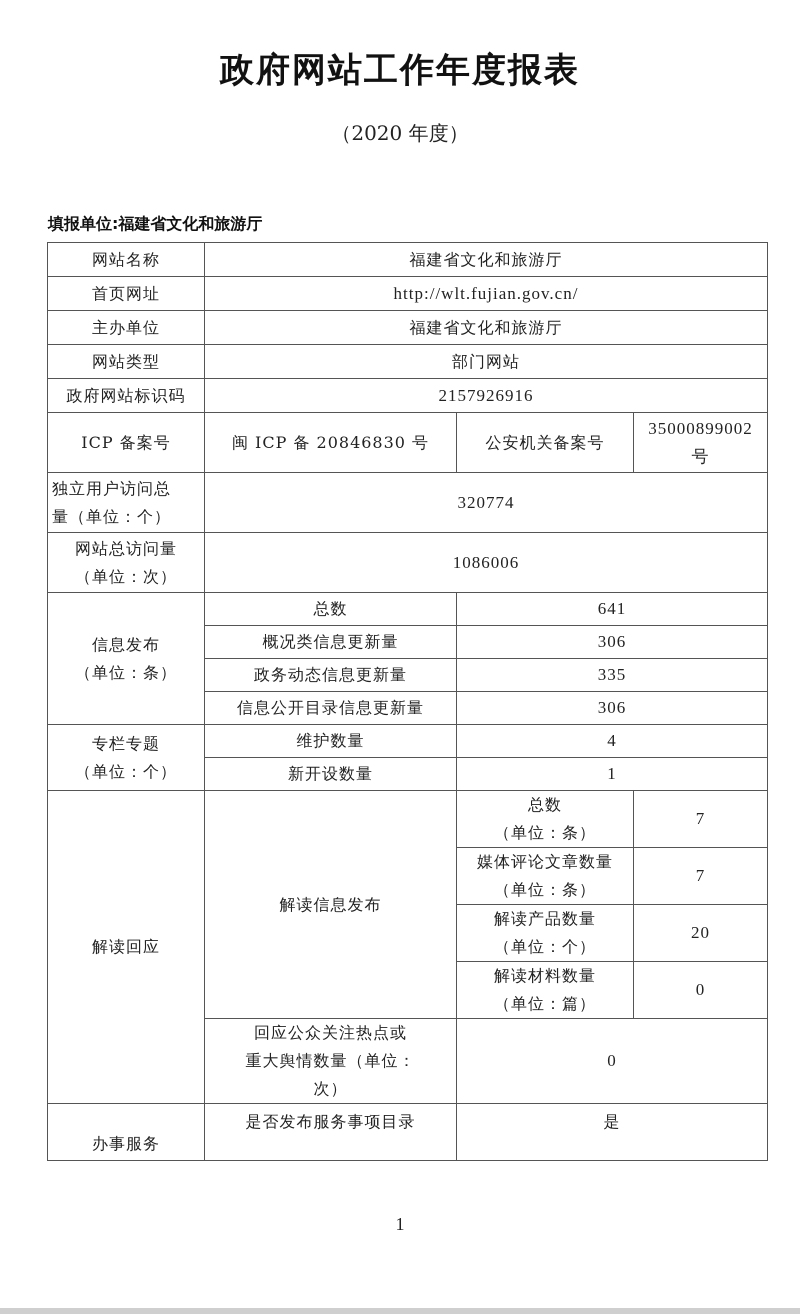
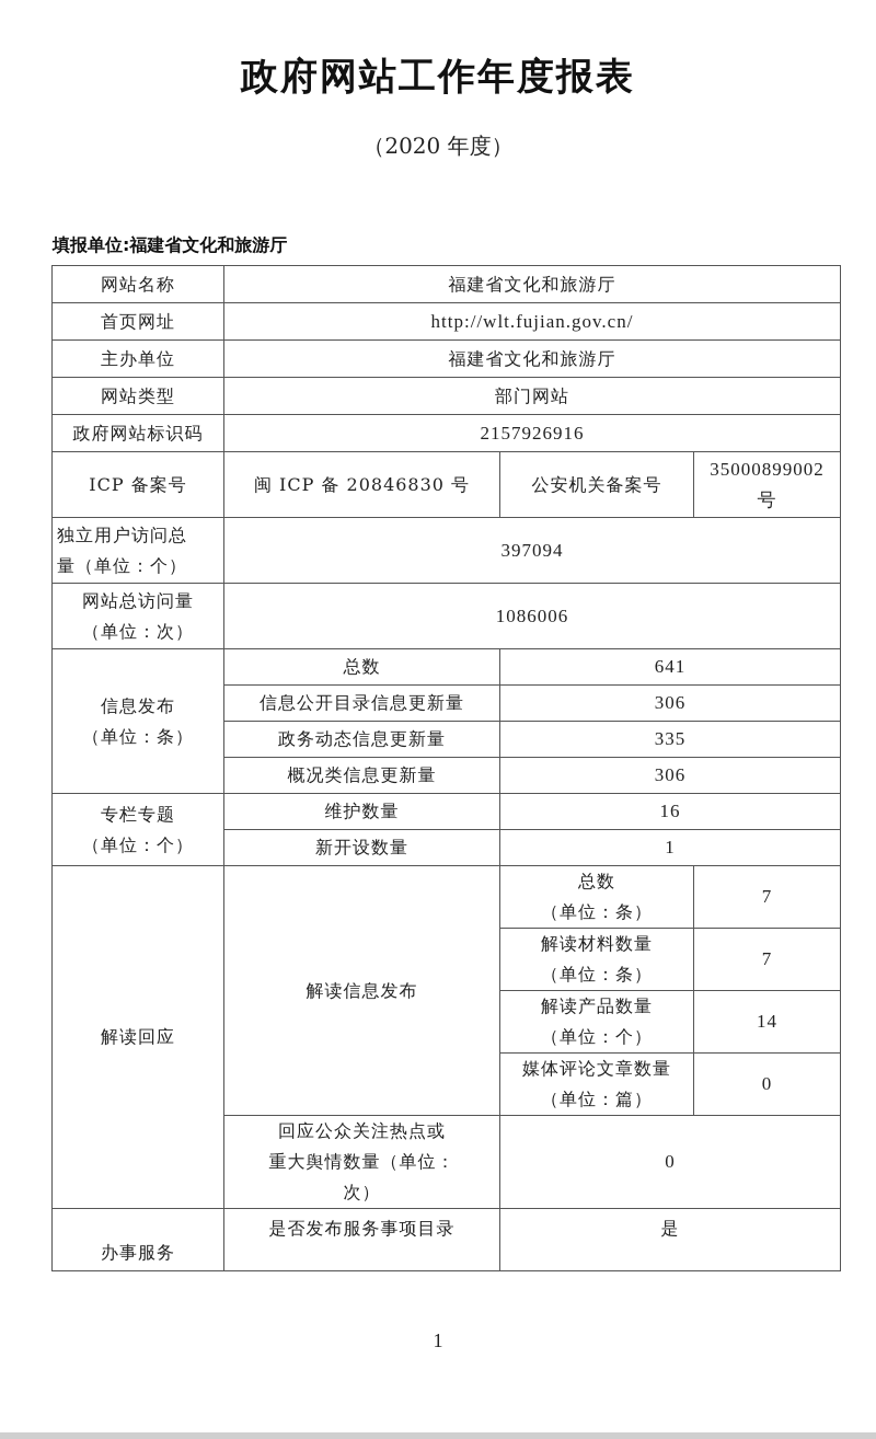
  政府网站工作年度报表
  （2020 年度）
  填报单位:福建省文化和旅游厅
  网站名称	福建省文化和旅游厅
  首页网址	http://wlt.fujian.gov.cn/
  主办单位	福建省文化和旅游厅
  网站类型	部门网站
  政府网站标识码	2157926916
  ICP 备案号	闽 ICP 备 20846830 号	公安机关备案号	35000899002 号
- 独立用户访问总 量（单位：个）	320774
+ 独立用户访问总 量（单位：个）	397094
  网站总访问量 （单位：次）	1086006
  信息发布 （单位：条）	总数	641
- 概况类信息更新量	306
+ 信息公开目录信息更新量	306
  政务动态信息更新量	335
- 信息公开目录信息更新量	306
+ 概况类信息更新量	306
- 专栏专题 （单位：个）	维护数量	4
+ 专栏专题 （单位：个）	维护数量	16
  新开设数量	1
  解读回应	解读信息发布	总数 （单位：条）	7
- 媒体评论文章数量 （单位：条）	7
+ 解读材料数量 （单位：条）	7
- 解读产品数量 （单位：个）	20
+ 解读产品数量 （单位：个）	14
- 解读材料数量 （单位：篇）	0
+ 媒体评论文章数量 （单位：篇）	0
  回应公众关注热点或 重大舆情数量（单位： 次）	0
  办事服务	是否发布服务事项目录	是
  1
